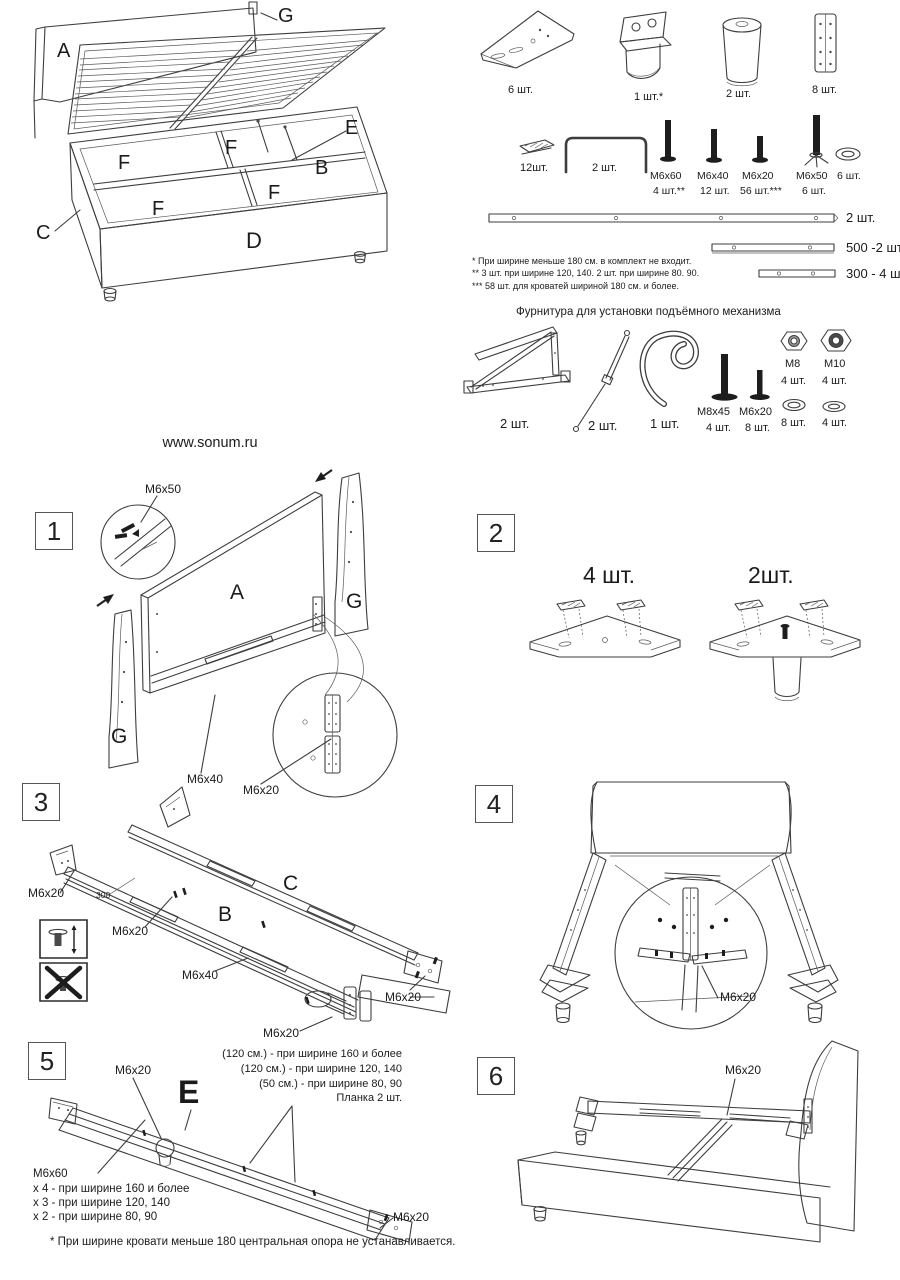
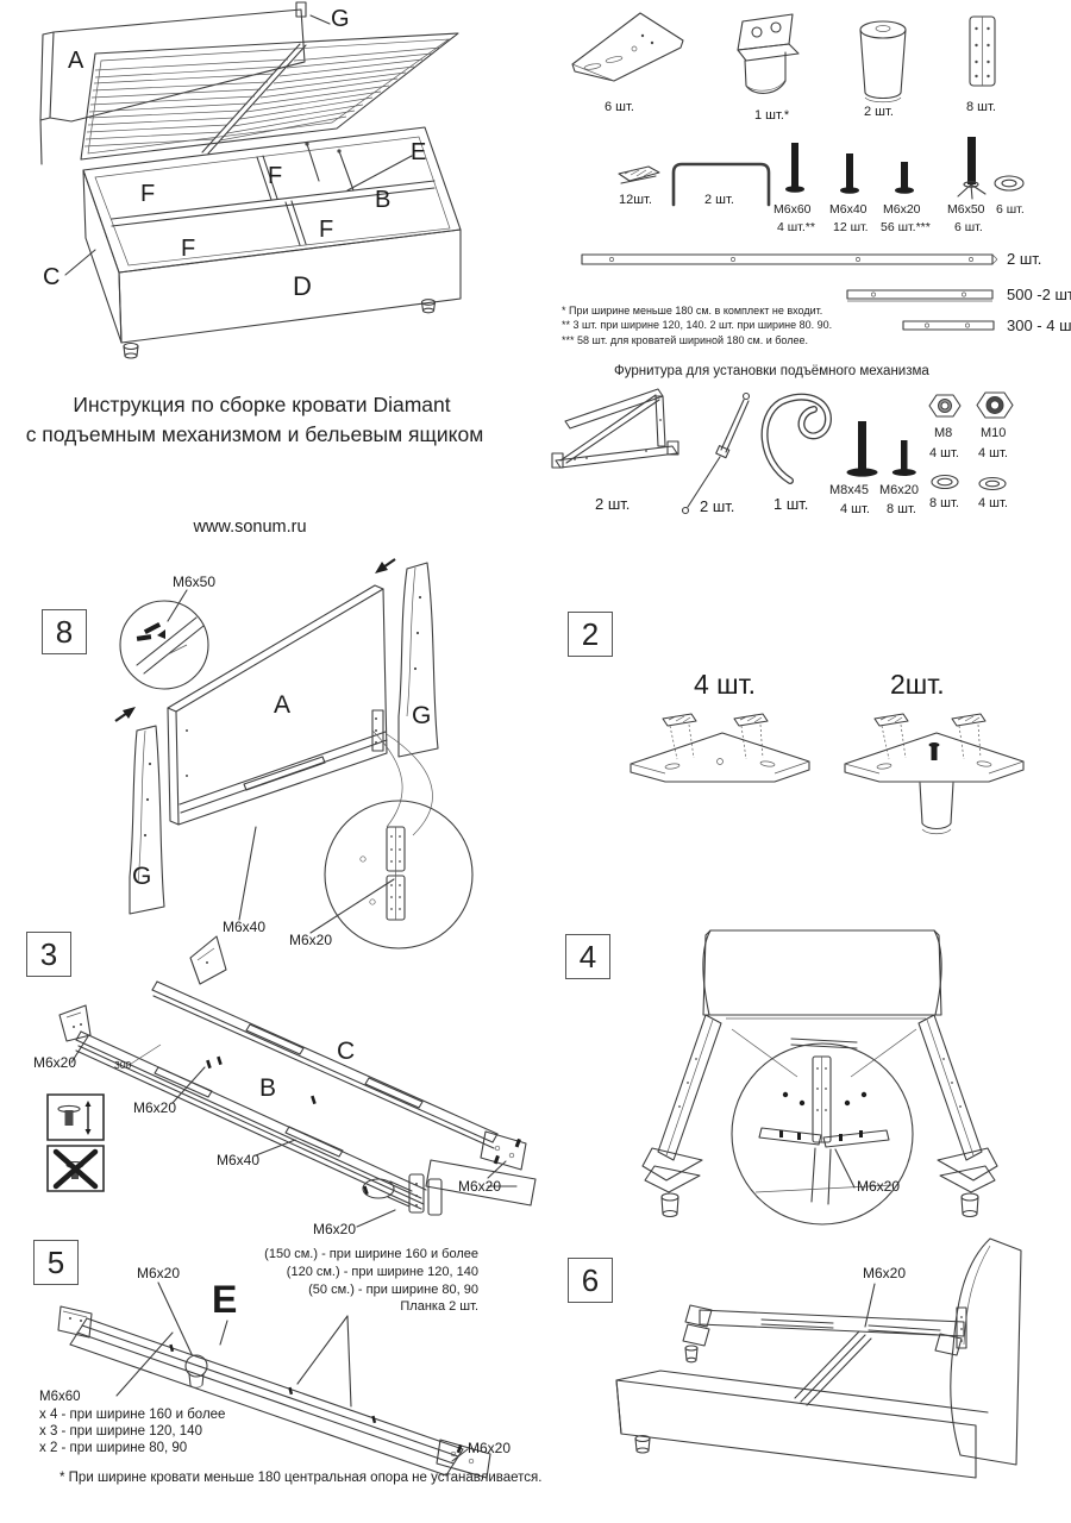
  A
  G
  E
  B
  C
  D
  F
  F
  F
  F
  6 шт.
  1 шт.*
  2 шт.
  8 шт.
  12шт.
  2 шт.
  M6x60
  4 шт.**
  M6x40
  12 шт.
  M6x20
  56 шт.***
  M6x50
  6 шт.
  6 шт.
  2 шт.
  500 -2 шт
  300 - 4 ш
  * При ширине меньше 180 см. в комплект не входит.
  ** 3 шт. при ширине 120, 140. 2 шт. при ширине 80. 90.
  *** 58 шт. для кроватей шириной 180 см. и более.
  Фурнитура для установки подъёмного механизма
  2 шт.
  2 шт.
  1 шт.
  M8x45
  M6x20
  4 шт.
  8 шт.
  M8
  M10
  4 шт.
  4 шт.
  8 шт.
  4 шт.
+ Инструкция по сборке кровати Diamant
+ с подъемным механизмом и бельевым ящиком
  www.sonum.ru
- 1
+ 8
  M6x50
  A
  G
  G
  M6x40
  M6x20
  2
  4 шт.
  2шт.
  3
  M6x20
  300
  M6x20
  B
  C
  M6x40
  M6x20
  M6x20
  4
  M6x20
  5
  M6x20
  E
- (120 см.) - при ширине 160 и более
+ (150 см.) - при ширине 160 и более
  (120 см.) - при ширине 120, 140
  (50 см.) - при ширине 80, 90
  Планка 2 шт.
  M6x60
  x 4 - при ширине 160 и более
  x 3 - при ширине 120, 140
  x 2 - при ширине 80, 90
  M6x20
  6
  M6x20
  * При ширине кровати меньше 180 центральная опора не устанавливается.
